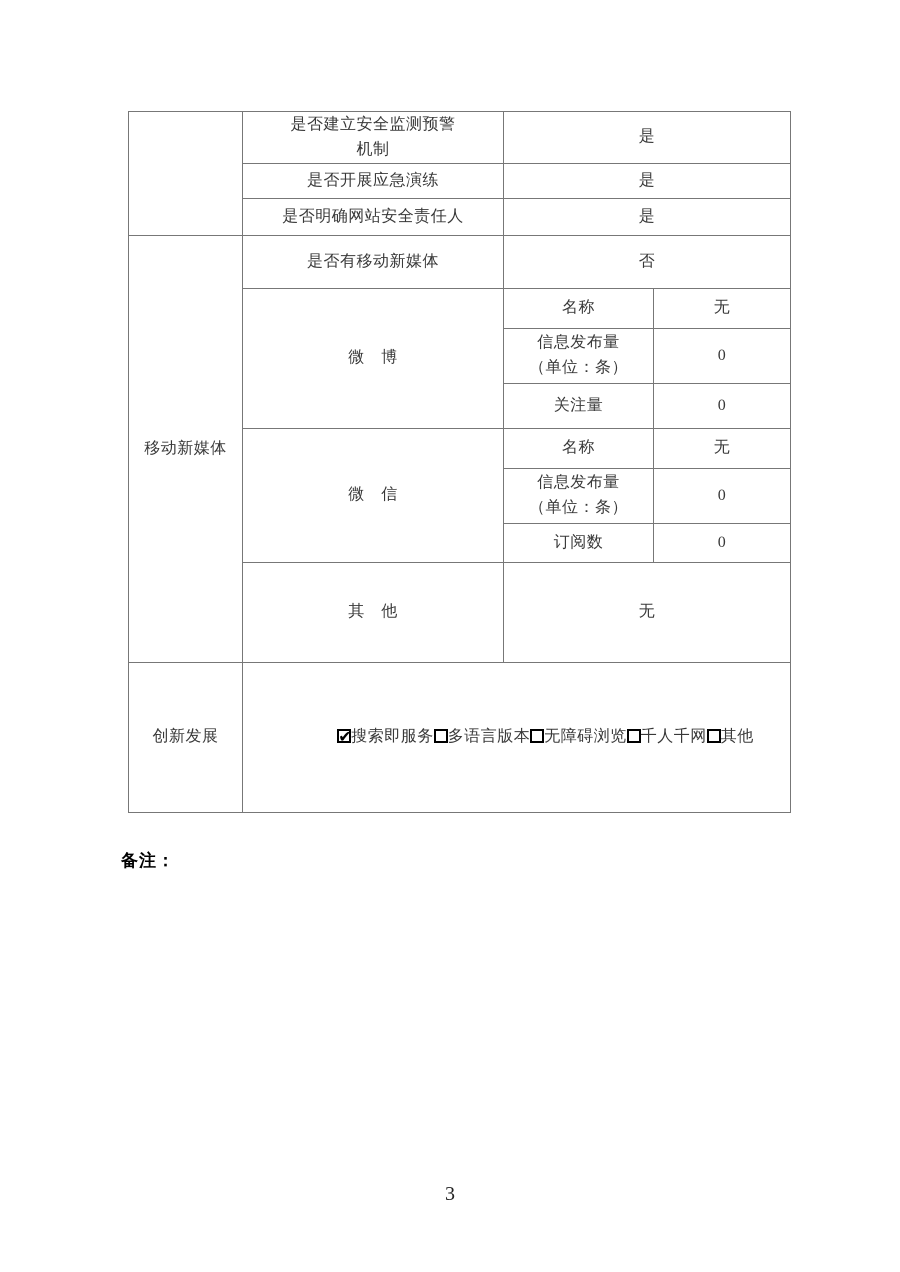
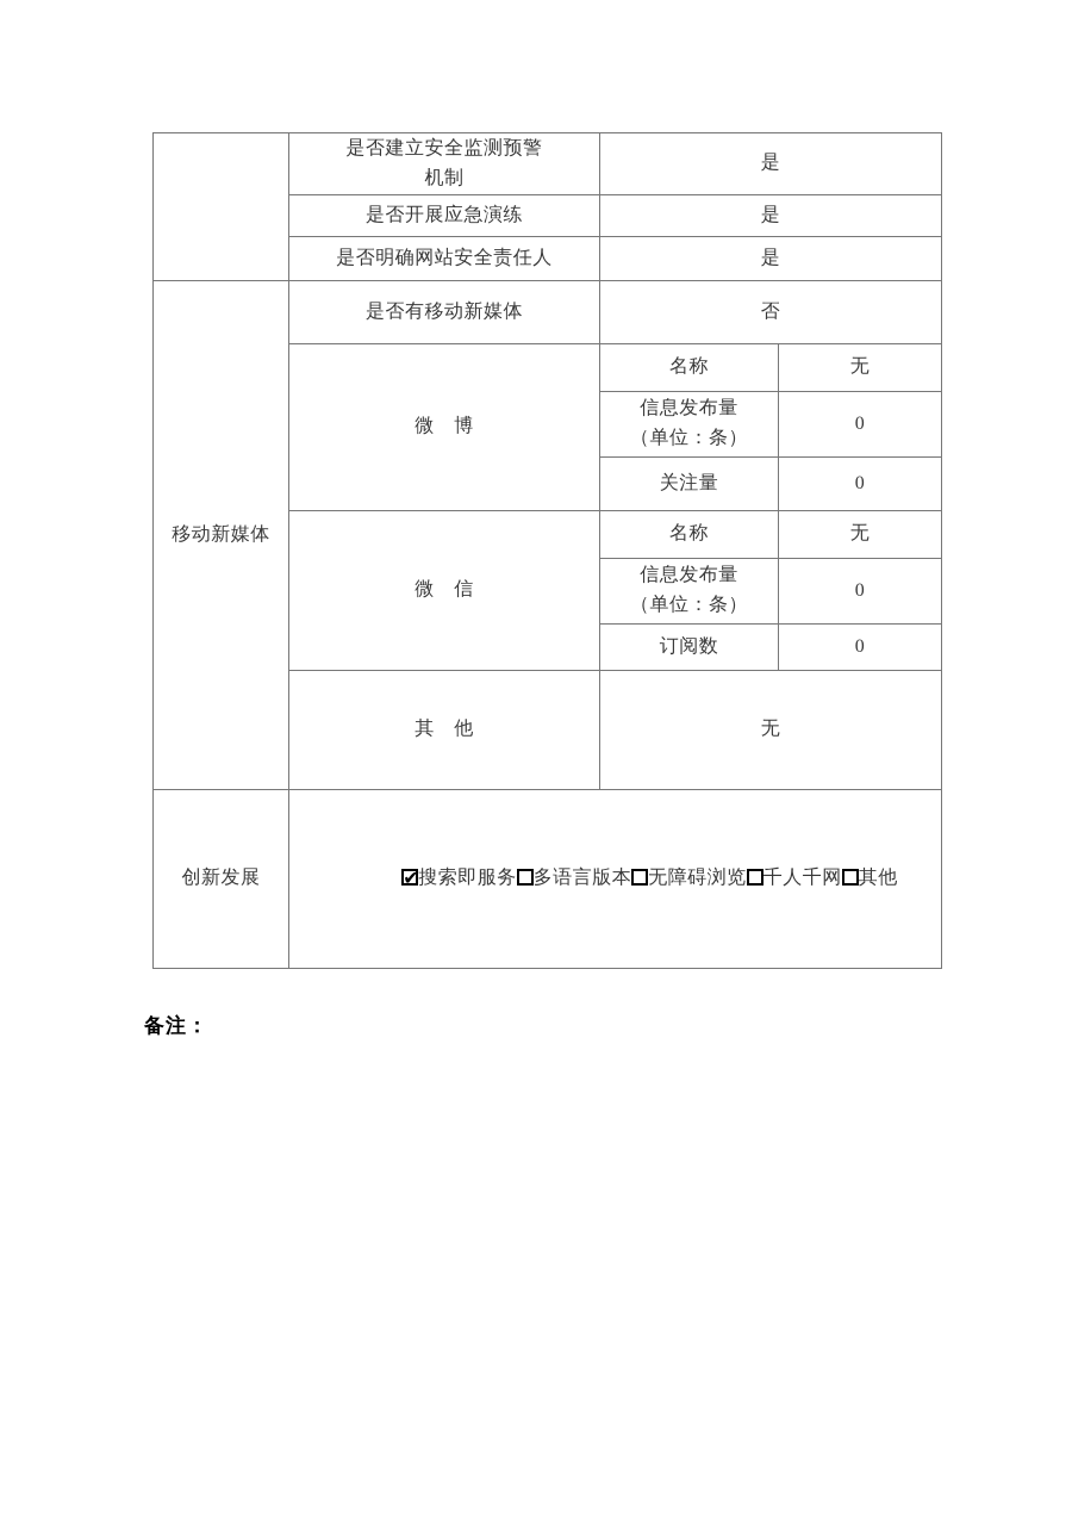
  	是否建立安全监测预警 机制	是
  是否开展应急演练	是
  是否明确网站安全责任人	是
  移动新媒体	是否有移动新媒体	否
  微 博	名称	无
  信息发布量 （单位：条）	0
  关注量	0
  微 信	名称	无
  信息发布量 （单位：条）	0
  订阅数	0
  其 他	无
  创新发展	搜索即服务 多语言版本 无障碍浏览 千人千网 其他
  备注：
- 3
